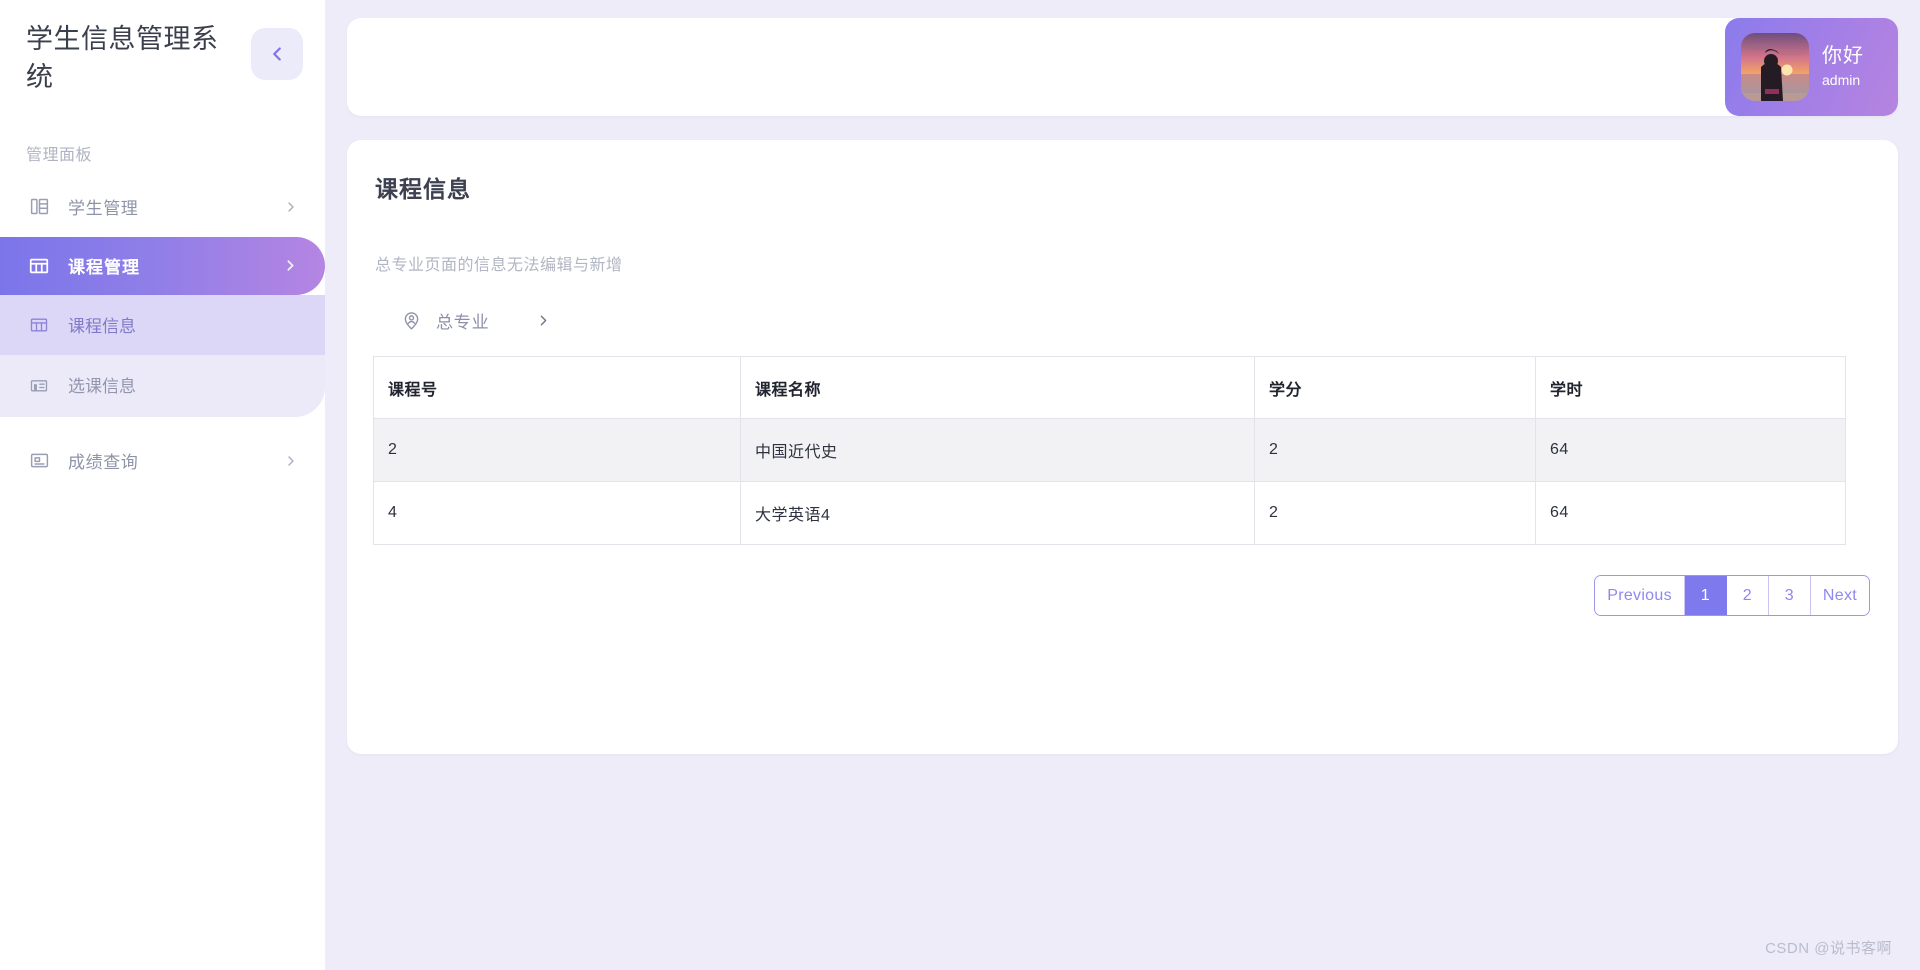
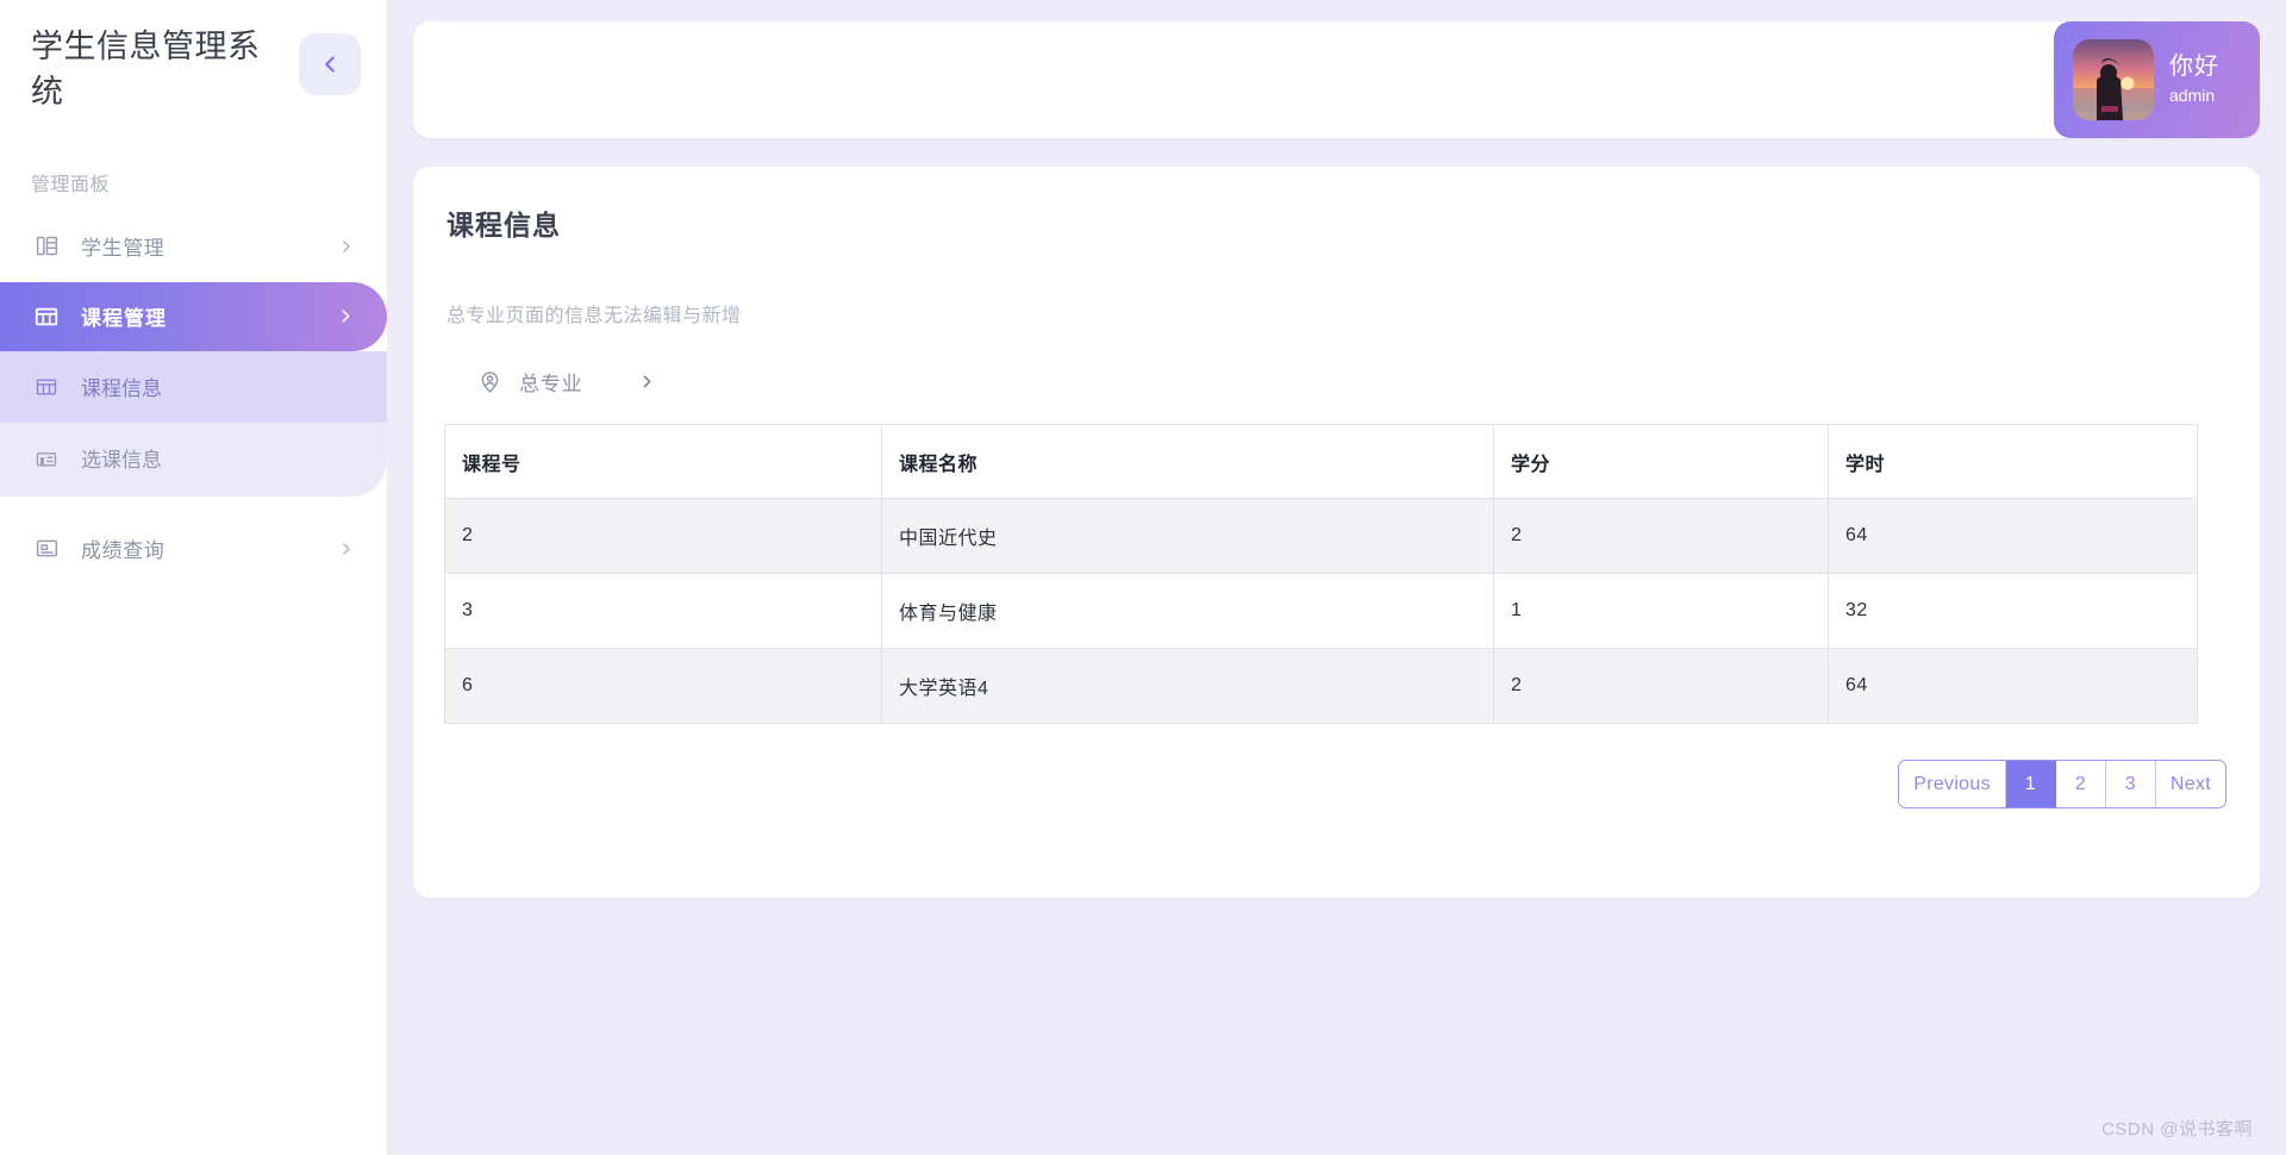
  学生信息管理系统
  管理面板
  学生管理
  课程管理
  课程信息
  选课信息
  成绩查询
  你好
  admin
  课程信息
  总专业页面的信息无法编辑与新增
  总专业
  课程号	课程名称	学分	学时
  2	中国近代史	2	64
+ 3	体育与健康	1	32
- 4	大学英语4	2	64
+ 6	大学英语4	2	64
  Previous
  1
  2
  3
  Next
  CSDN @说书客啊
